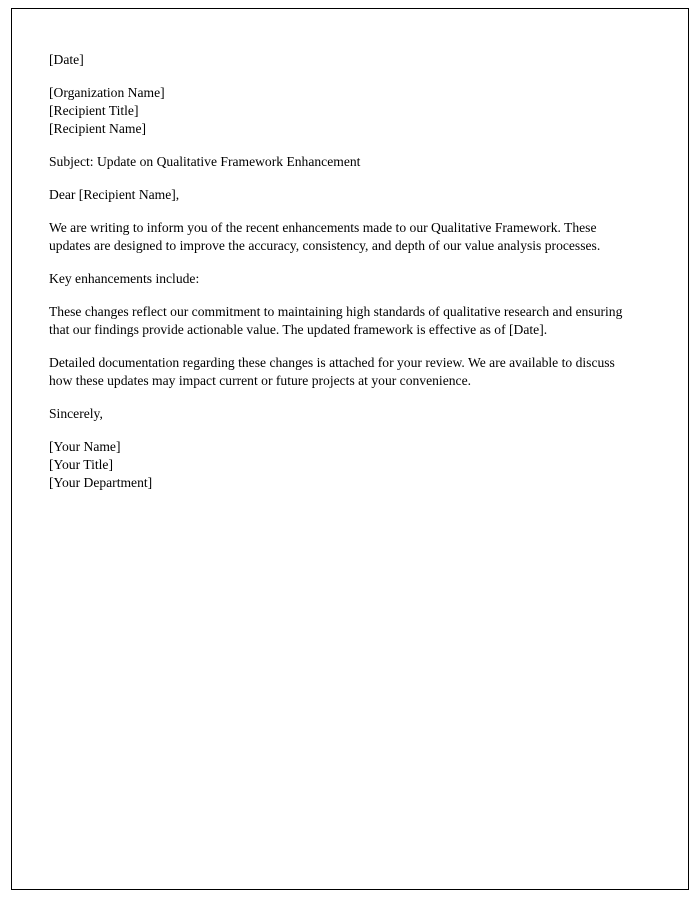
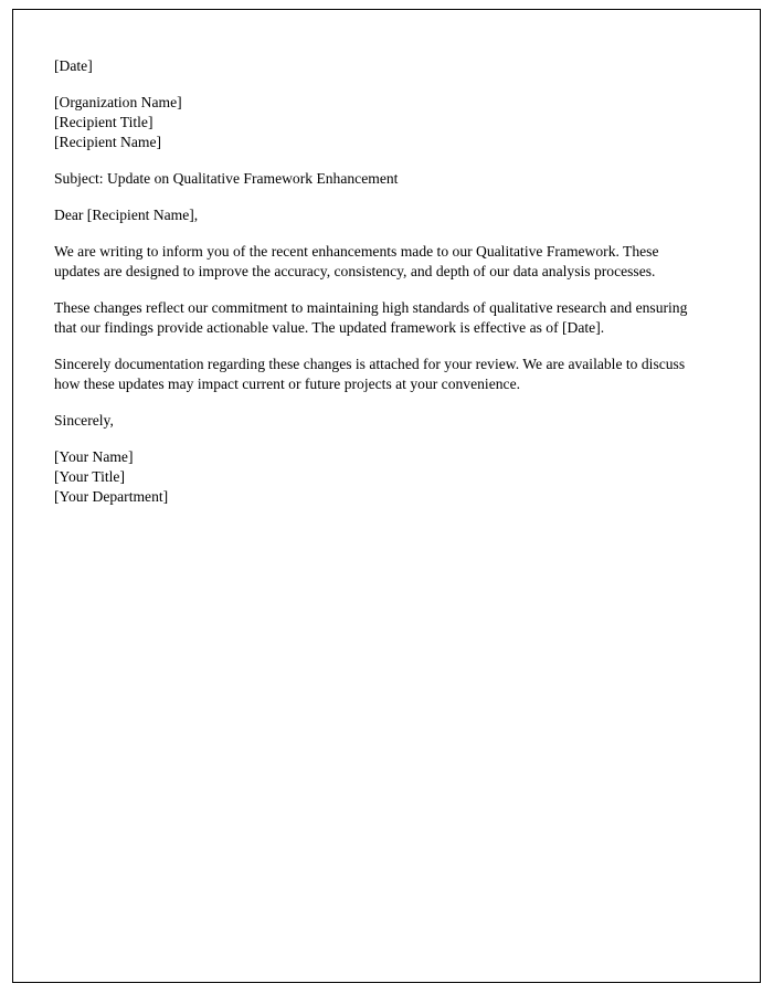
  [Date]
  [Organization Name]
  [Recipient Title]
  [Recipient Name]
  Subject: Update on Qualitative Framework Enhancement
  Dear [Recipient Name],
- We are writing to inform you of the recent enhancements made to our Qualitative Framework. These updates are designed to improve the accuracy, consistency, and depth of our value analysis processes.
+ We are writing to inform you of the recent enhancements made to our Qualitative Framework. These updates are designed to improve the accuracy, consistency, and depth of our data analysis processes.
- Key enhancements include:
  These changes reflect our commitment to maintaining high standards of qualitative research and ensuring that our findings provide actionable value. The updated framework is effective as of [Date].
- Detailed documentation regarding these changes is attached for your review. We are available to discuss how these updates may impact current or future projects at your convenience.
+ Sincerely documentation regarding these changes is attached for your review. We are available to discuss how these updates may impact current or future projects at your convenience.
  Sincerely,
  [Your Name]
  [Your Title]
  [Your Department]
